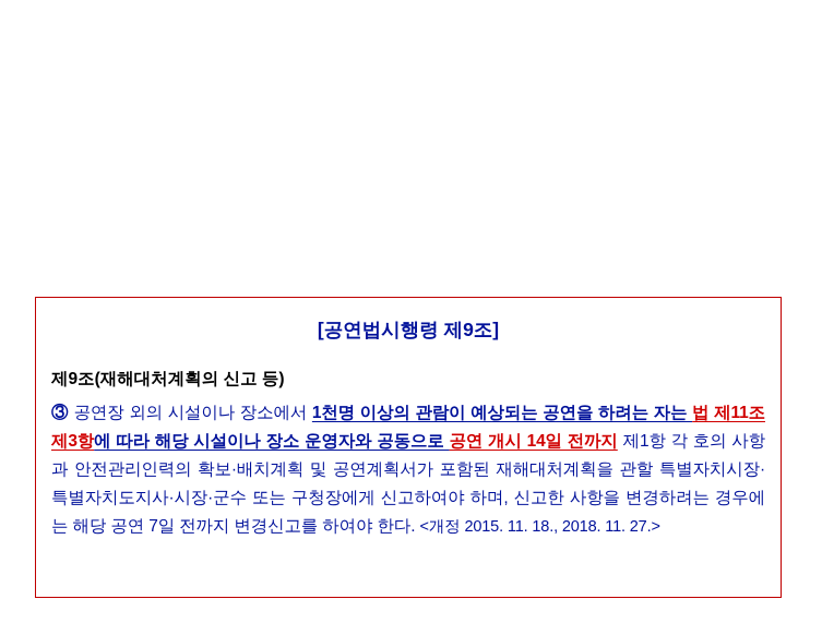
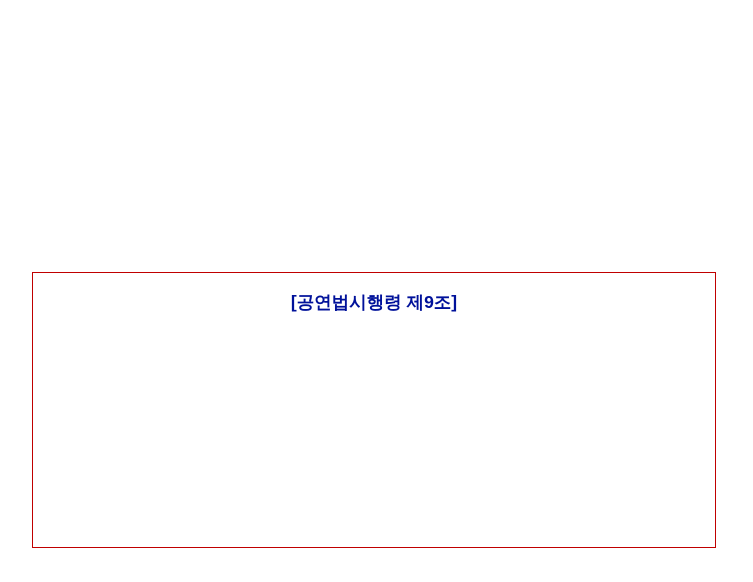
  [공연법시행령 제9조]
- 제9조(재해대처계획의 신고 등)
- ③ 공연장 외의 시설이나 장소에서 1천명 이상의 관람이 예상되는 공연을 하려는 자는 법 제11조 제3항에 따라 해당 시설이나 장소 운영자와 공동으로 공연 개시 14일 전까지 제1항 각 호의 사항과 안전관리인력의 확보·배치계획 및 공연계획서가 포함된 재해대처계획을 관할 특별자치시장·특별자치도지사·시장·군수 또는 구청장에게 신고하여야 하며, 신고한 사항을 변경하려는 경우에는 해당 공연 7일 전까지 변경신고를 하여야 한다. <개정 2015. 11. 18., 2018. 11. 27.>
